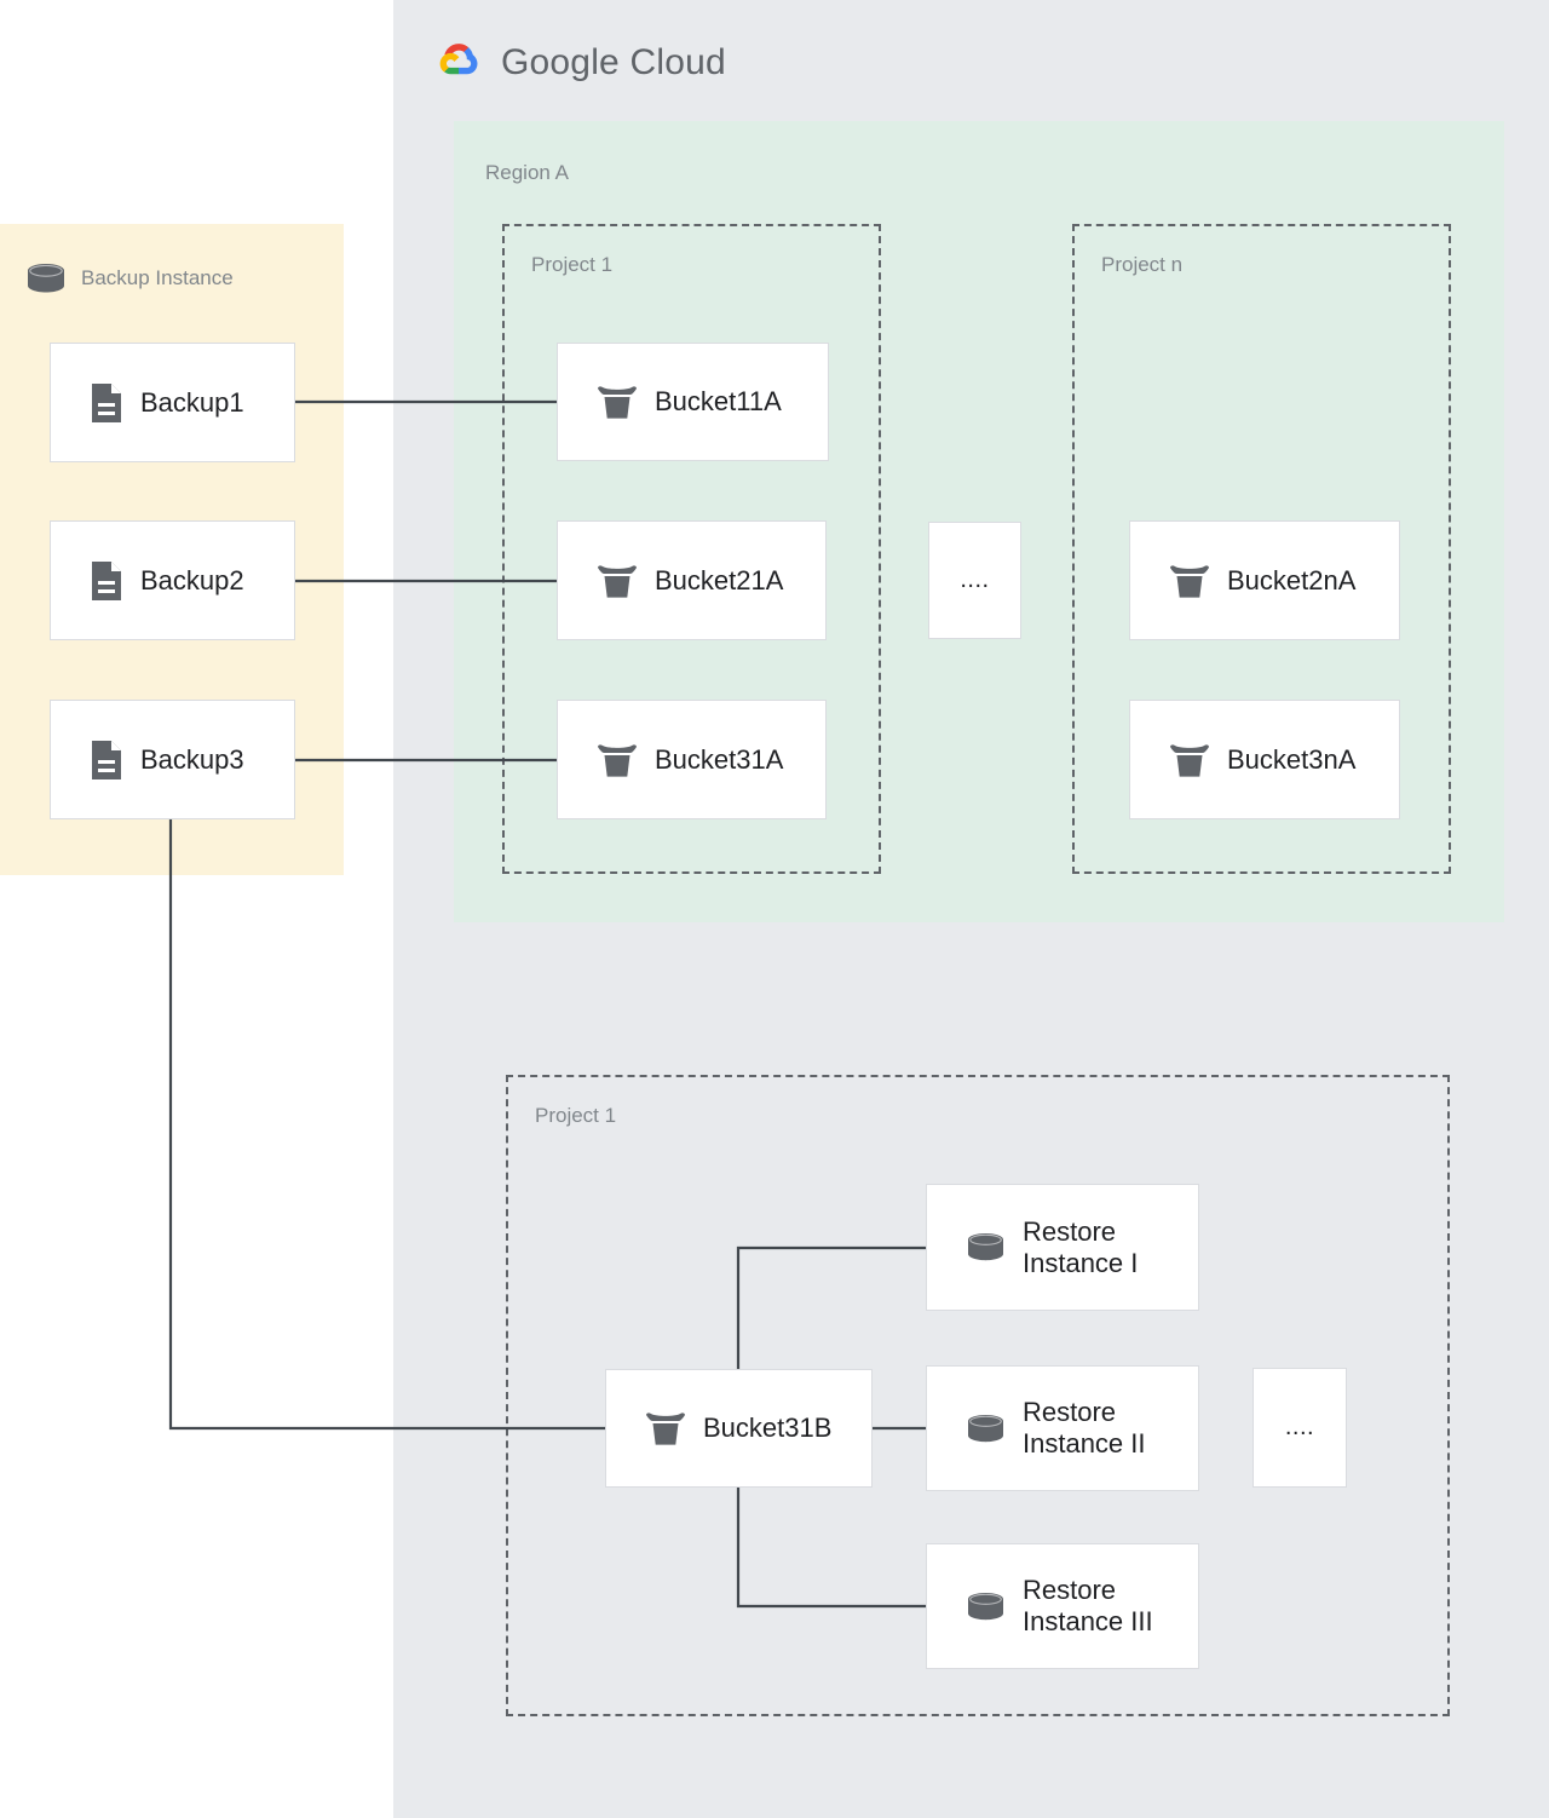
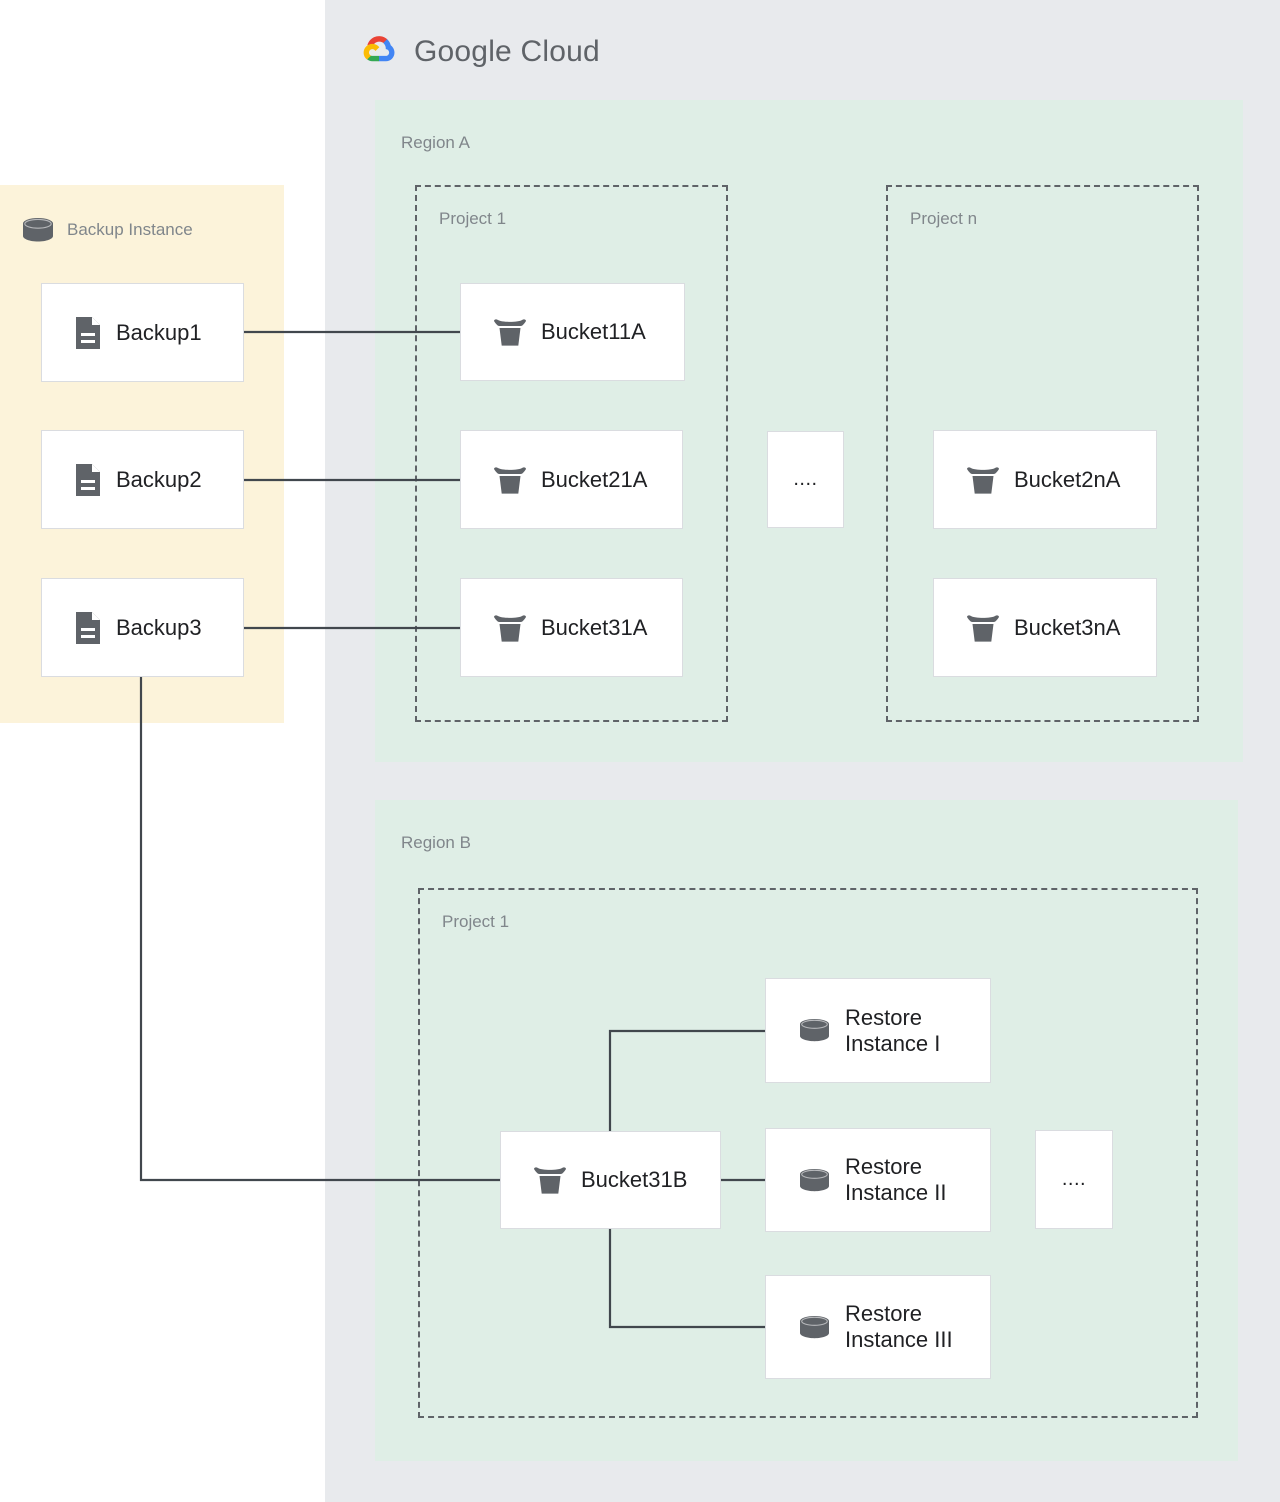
  Google Cloud
  Region A
  Project 1
  Project n
+ Region B
  Project 1
  Backup Instance
  Backup1
  Backup2
  Backup3
  Bucket11A
  Bucket21A
  Bucket31A
  ....
  Bucket2nA
  Bucket3nA
  Bucket31B
  Restore
  Instance I
  Restore
  Instance II
  Restore
  Instance III
  ....
